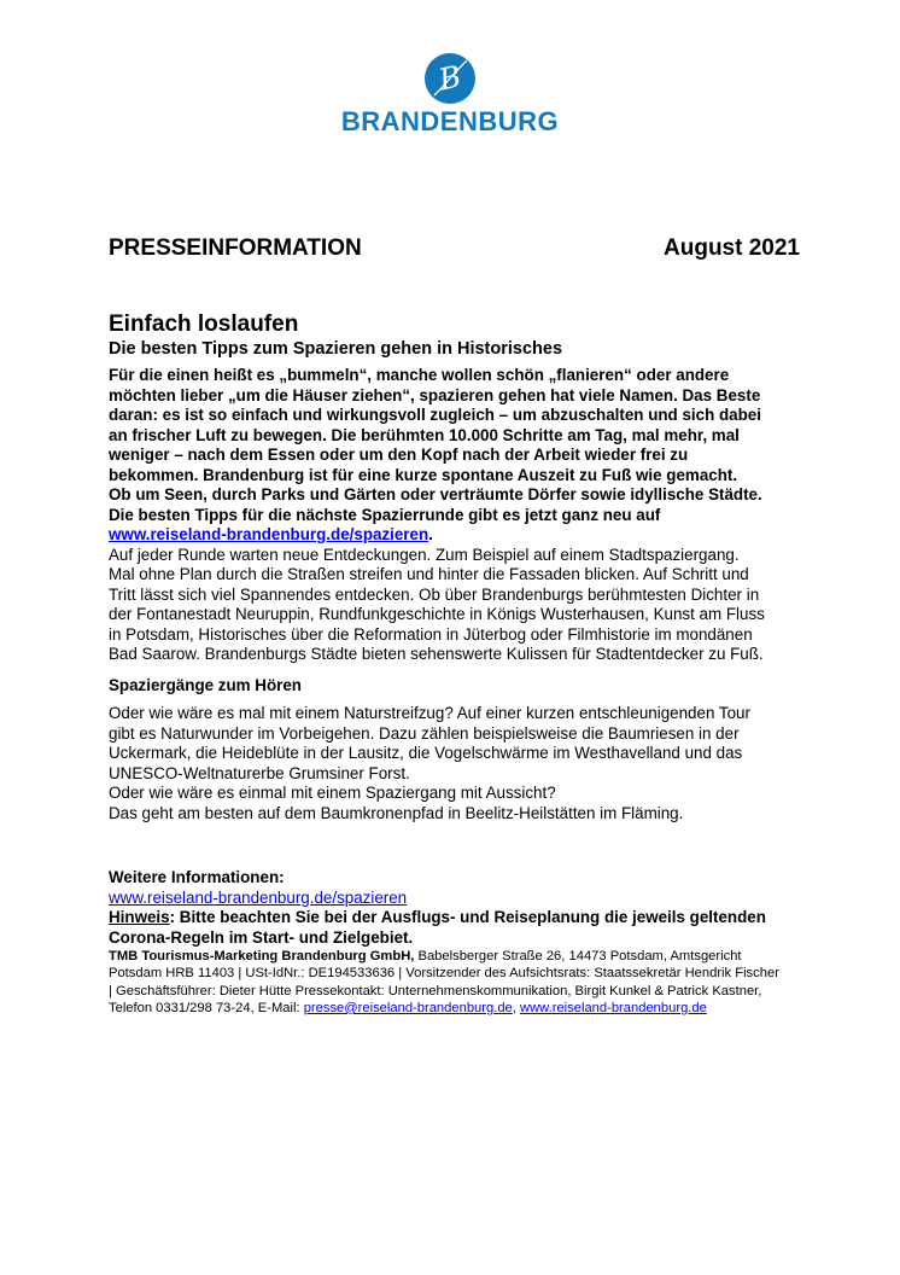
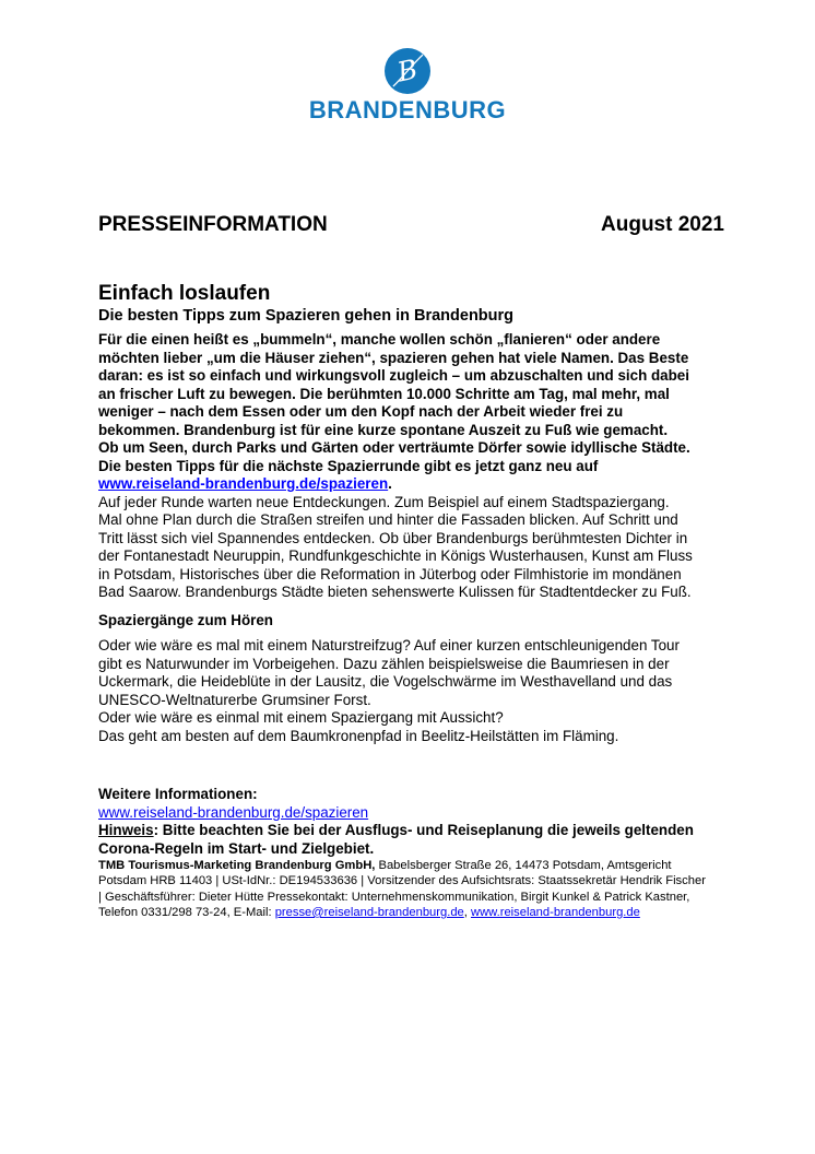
  BRANDENBURG
  PRESSEINFORMATION
  August 2021
  Einfach loslaufen
- Die besten Tipps zum Spazieren gehen in Historisches
+ Die besten Tipps zum Spazieren gehen in Brandenburg
  Für die einen heißt es „bummeln“, manche wollen schön „flanieren“ oder andere
  möchten lieber „um die Häuser ziehen“, spazieren gehen hat viele Namen. Das Beste
  daran: es ist so einfach und wirkungsvoll zugleich – um abzuschalten und sich dabei
  an frischer Luft zu bewegen. Die berühmten 10.000 Schritte am Tag, mal mehr, mal
  weniger – nach dem Essen oder um den Kopf nach der Arbeit wieder frei zu
  bekommen. Brandenburg ist für eine kurze spontane Auszeit zu Fuß wie gemacht.
  Ob um Seen, durch Parks und Gärten oder verträumte Dörfer sowie idyllische Städte.
  Die besten Tipps für die nächste Spazierrunde gibt es jetzt ganz neu auf
  www.reiseland-brandenburg.de/spazieren.
  Auf jeder Runde warten neue Entdeckungen. Zum Beispiel auf einem Stadtspaziergang.
  Mal ohne Plan durch die Straßen streifen und hinter die Fassaden blicken. Auf Schritt und
  Tritt lässt sich viel Spannendes entdecken. Ob über Brandenburgs berühmtesten Dichter in
  der Fontanestadt Neuruppin, Rundfunkgeschichte in Königs Wusterhausen, Kunst am Fluss
  in Potsdam, Historisches über die Reformation in Jüterbog oder Filmhistorie im mondänen
  Bad Saarow. Brandenburgs Städte bieten sehenswerte Kulissen für Stadtentdecker zu Fuß.
  Spaziergänge zum Hören
  Oder wie wäre es mal mit einem Naturstreifzug? Auf einer kurzen entschleunigenden Tour
  gibt es Naturwunder im Vorbeigehen. Dazu zählen beispielsweise die Baumriesen in der
  Uckermark, die Heideblüte in der Lausitz, die Vogelschwärme im Westhavelland und das
  UNESCO-Weltnaturerbe Grumsiner Forst.
  Oder wie wäre es einmal mit einem Spaziergang mit Aussicht?
  Das geht am besten auf dem Baumkronenpfad in Beelitz-Heilstätten im Fläming.
  Weitere Informationen:
  www.reiseland-brandenburg.de/spazieren
  Hinweis: Bitte beachten Sie bei der Ausflugs- und Reiseplanung die jeweils geltenden
  Corona-Regeln im Start- und Zielgebiet.
  TMB Tourismus-Marketing Brandenburg GmbH, Babelsberger Straße 26, 14473 Potsdam, Amtsgericht
  Potsdam HRB 11403 | USt-IdNr.: DE194533636 | Vorsitzender des Aufsichtsrats: Staatssekretär Hendrik Fischer
  | Geschäftsführer: Dieter Hütte Pressekontakt: Unternehmenskommunikation, Birgit Kunkel & Patrick Kastner,
  Telefon 0331/298 73-24, E-Mail: presse@reiseland-brandenburg.de, www.reiseland-brandenburg.de
